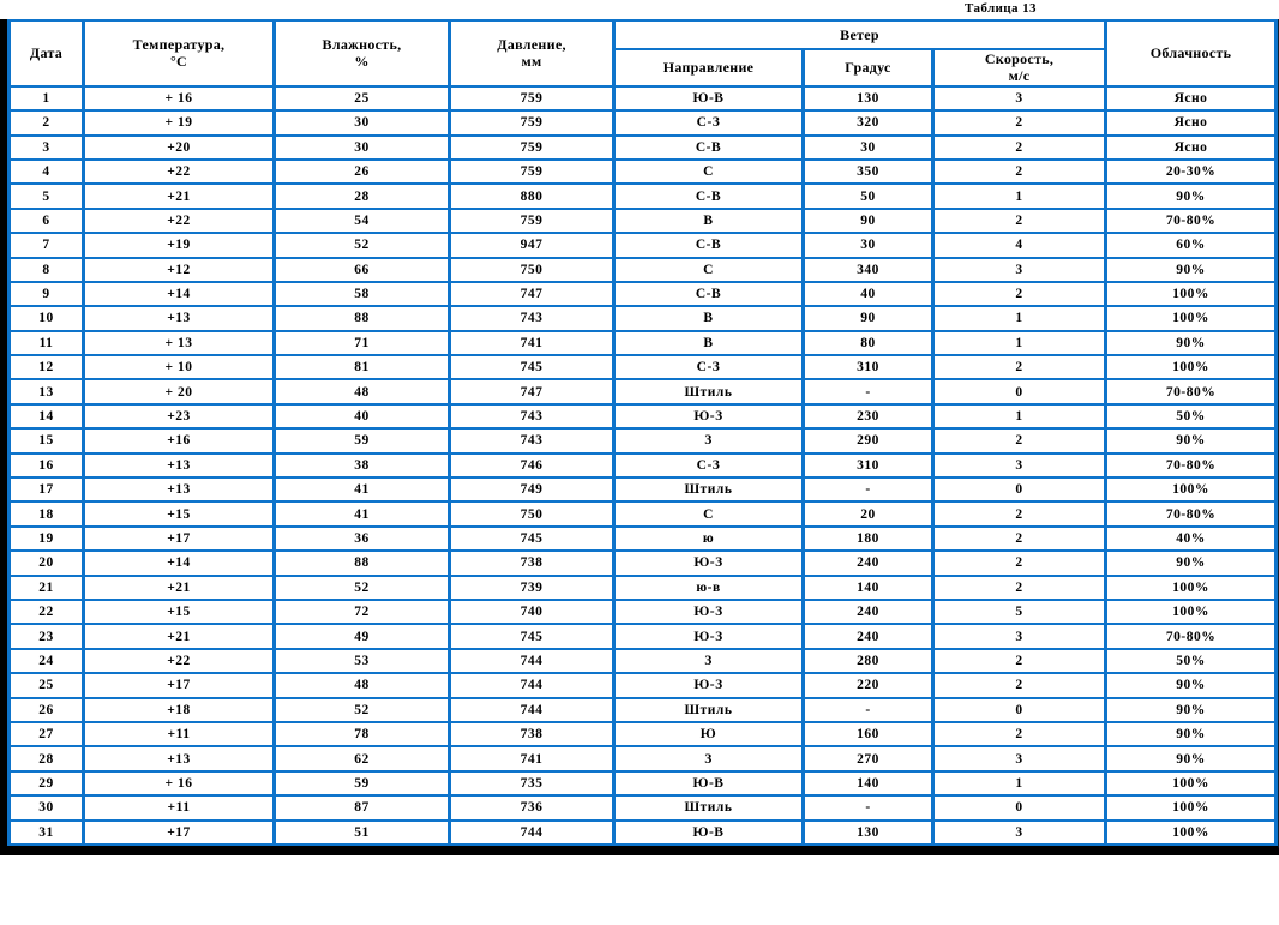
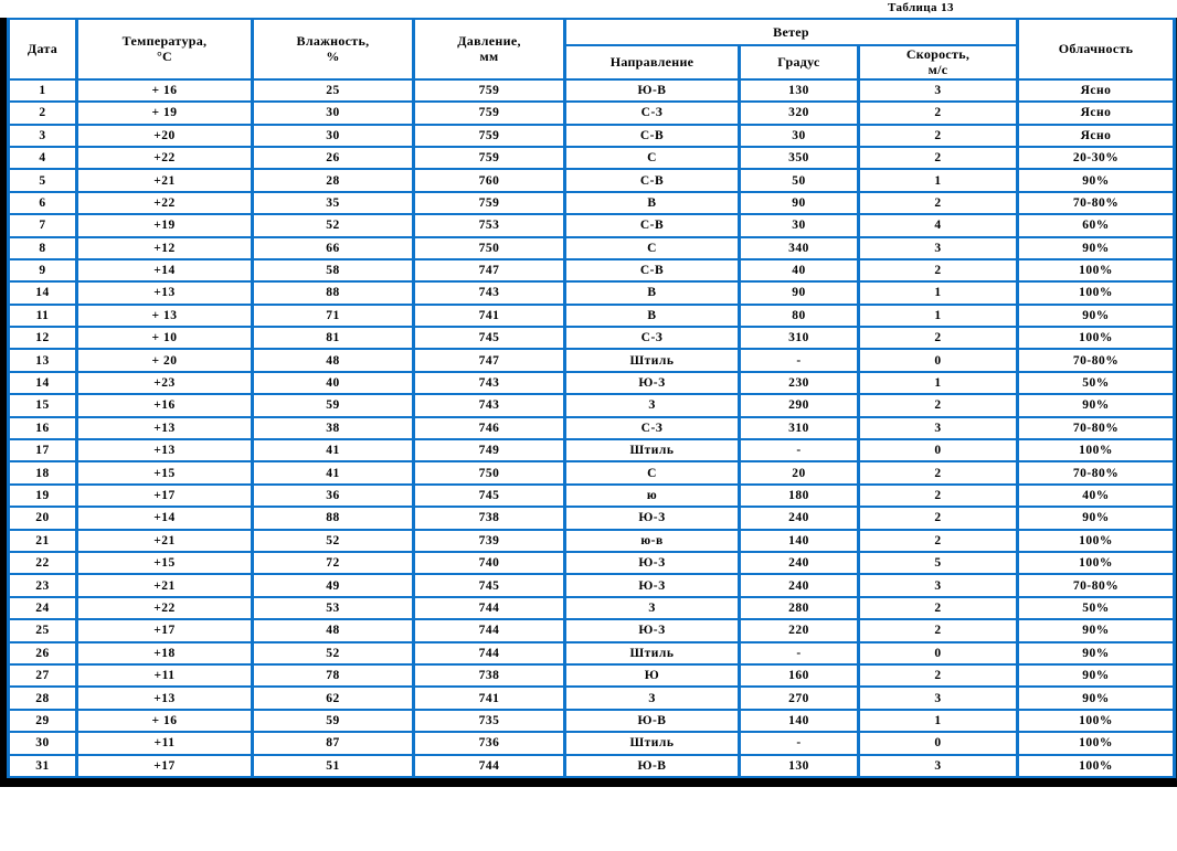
  Таблица 13
  Дата	Температура, °С	Влажность, %	Давление, мм	Ветер	Облачность
  Направление	Градус	Скорость, м/с
  1	+ 16	25	759	Ю-В	130	3	Ясно
  2	+ 19	30	759	С-З	320	2	Ясно
  3	+20	30	759	С-В	30	2	Ясно
  4	+22	26	759	С	350	2	20-30%
- 5	+21	28	880	С-В	50	1	90%
+ 5	+21	28	760	С-В	50	1	90%
- 6	+22	54	759	В	90	2	70-80%
+ 6	+22	35	759	В	90	2	70-80%
- 7	+19	52	947	С-В	30	4	60%
+ 7	+19	52	753	С-В	30	4	60%
  8	+12	66	750	С	340	3	90%
  9	+14	58	747	С-В	40	2	100%
- 10	+13	88	743	В	90	1	100%
+ 14	+13	88	743	В	90	1	100%
  11	+ 13	71	741	В	80	1	90%
  12	+ 10	81	745	С-З	310	2	100%
  13	+ 20	48	747	Штиль	-	0	70-80%
  14	+23	40	743	Ю-З	230	1	50%
  15	+16	59	743	З	290	2	90%
  16	+13	38	746	С-З	310	3	70-80%
  17	+13	41	749	Штиль	-	0	100%
  18	+15	41	750	С	20	2	70-80%
  19	+17	36	745	ю	180	2	40%
  20	+14	88	738	Ю-З	240	2	90%
  21	+21	52	739	ю-в	140	2	100%
  22	+15	72	740	Ю-З	240	5	100%
  23	+21	49	745	Ю-З	240	3	70-80%
  24	+22	53	744	З	280	2	50%
  25	+17	48	744	Ю-З	220	2	90%
  26	+18	52	744	Штиль	-	0	90%
  27	+11	78	738	Ю	160	2	90%
  28	+13	62	741	З	270	3	90%
  29	+ 16	59	735	Ю-В	140	1	100%
  30	+11	87	736	Штиль	-	0	100%
  31	+17	51	744	Ю-В	130	3	100%
